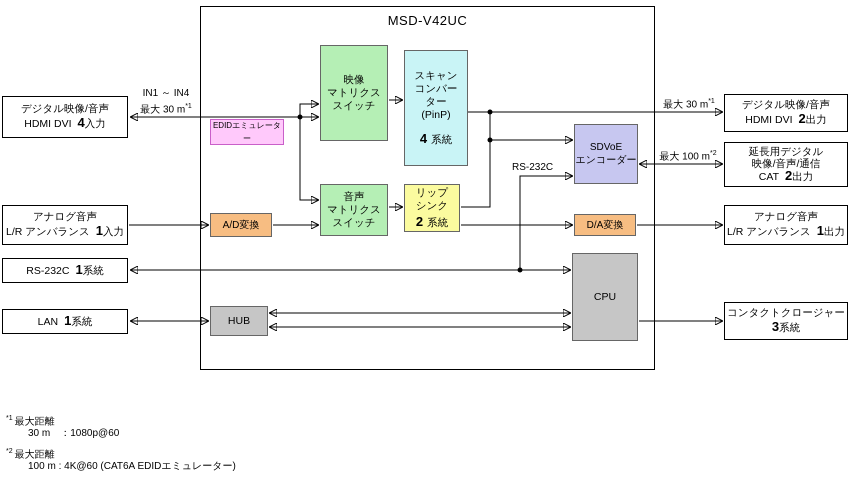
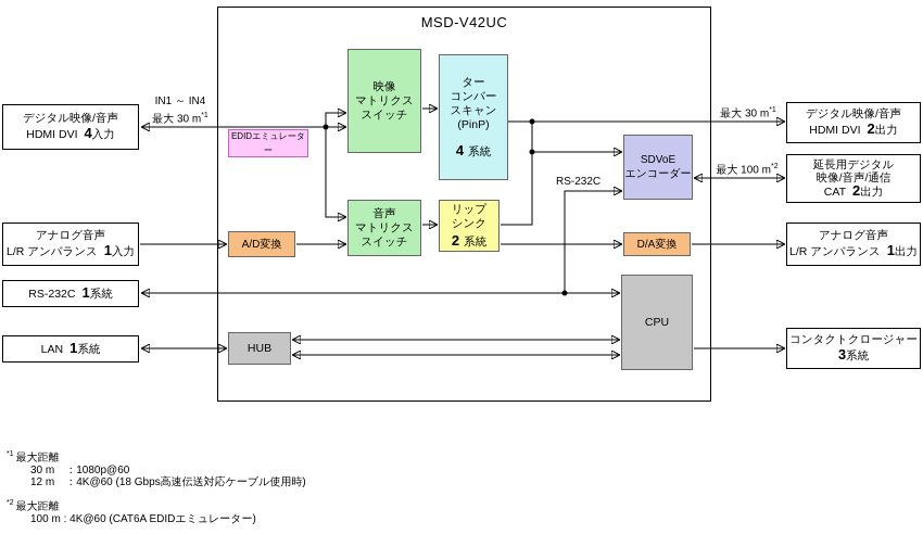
  MSD-V42UC
  デジタル映像/音声
  HDMI DVI
  4
  入力
  アナログ音声
  L/R アンバランス
  1
  入力
  RS-232C
  1
  系統
  LAN
  1
  系統
  デジタル映像/音声
  HDMI DVI
  2
  出力
  延長用デジタル
  映像/音声/通信
  CAT
  2
  出力
  アナログ音声
  L/R アンバランス
  1
  出力
  コンタクトクロージャー
  3
  系統
  EDIDエミュレーター
  映像
  マトリクス
  スイッチ
- スキャン
+ ター
  コンバー
- ター
+ スキャン
  (PinP)
  4
  系統
  音声
  マトリクス
  スイッチ
  リップ
  シンク
  2
  系統
  A/D変換
  SDVoE
  エンコーダー
  D/A変換
  CPU
  HUB
  IN1 ～ IN4
  最大 30 m
  最大 30 m
  最大 100 m
  RS-232C
  30 m ：1080p@60
+ 12 m ：4K@60 (18 Gbps高速伝送対応ケーブル使用時)
  100 m : 4K@60 (CAT6A EDIDエミュレーター)
